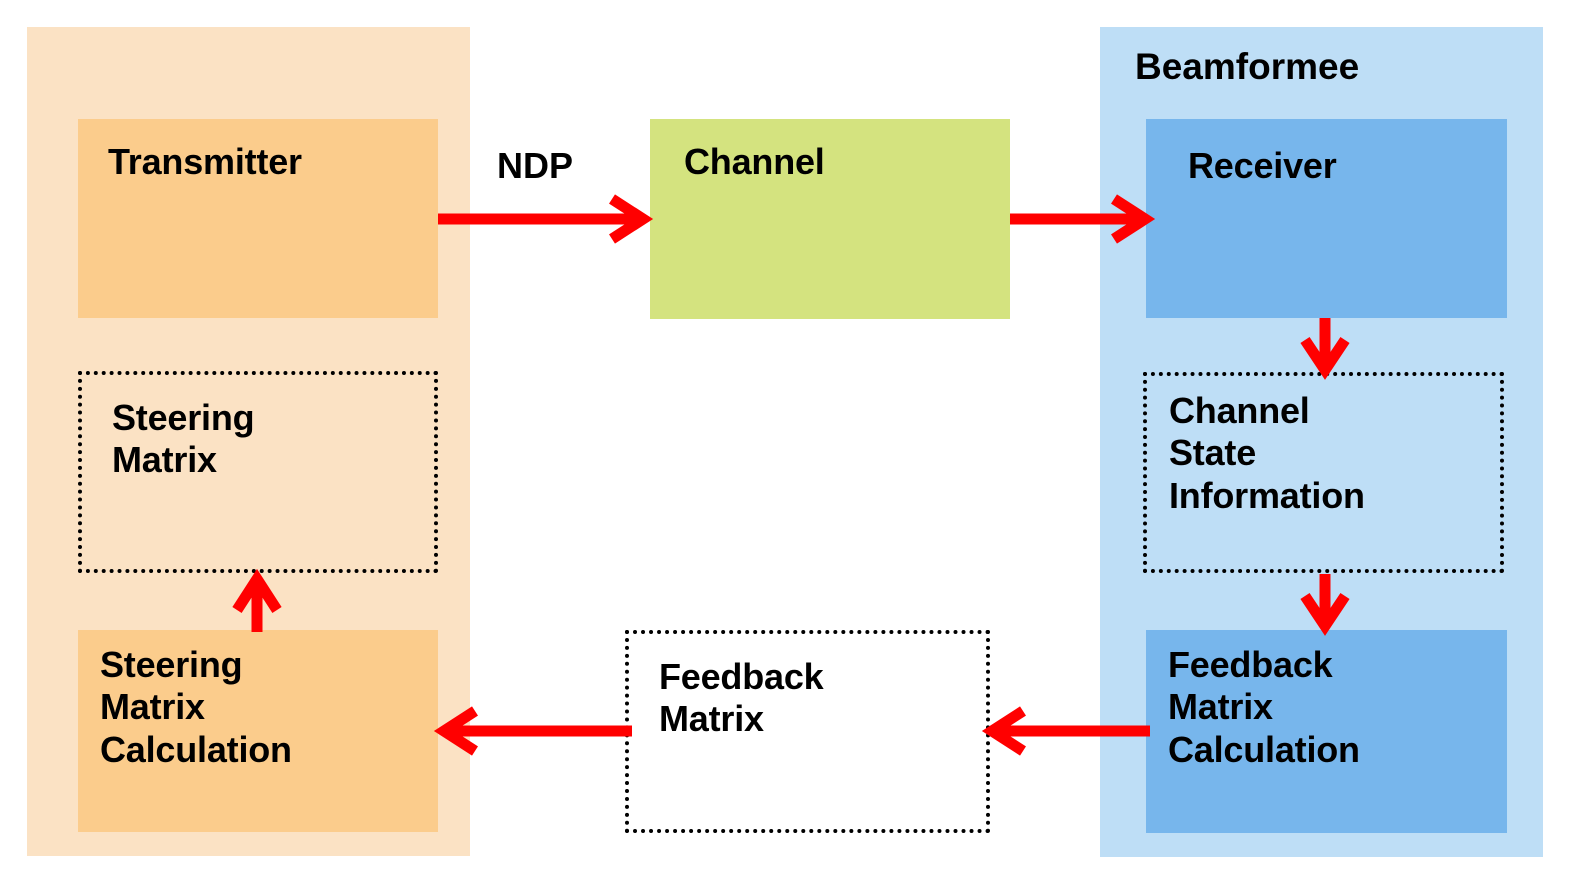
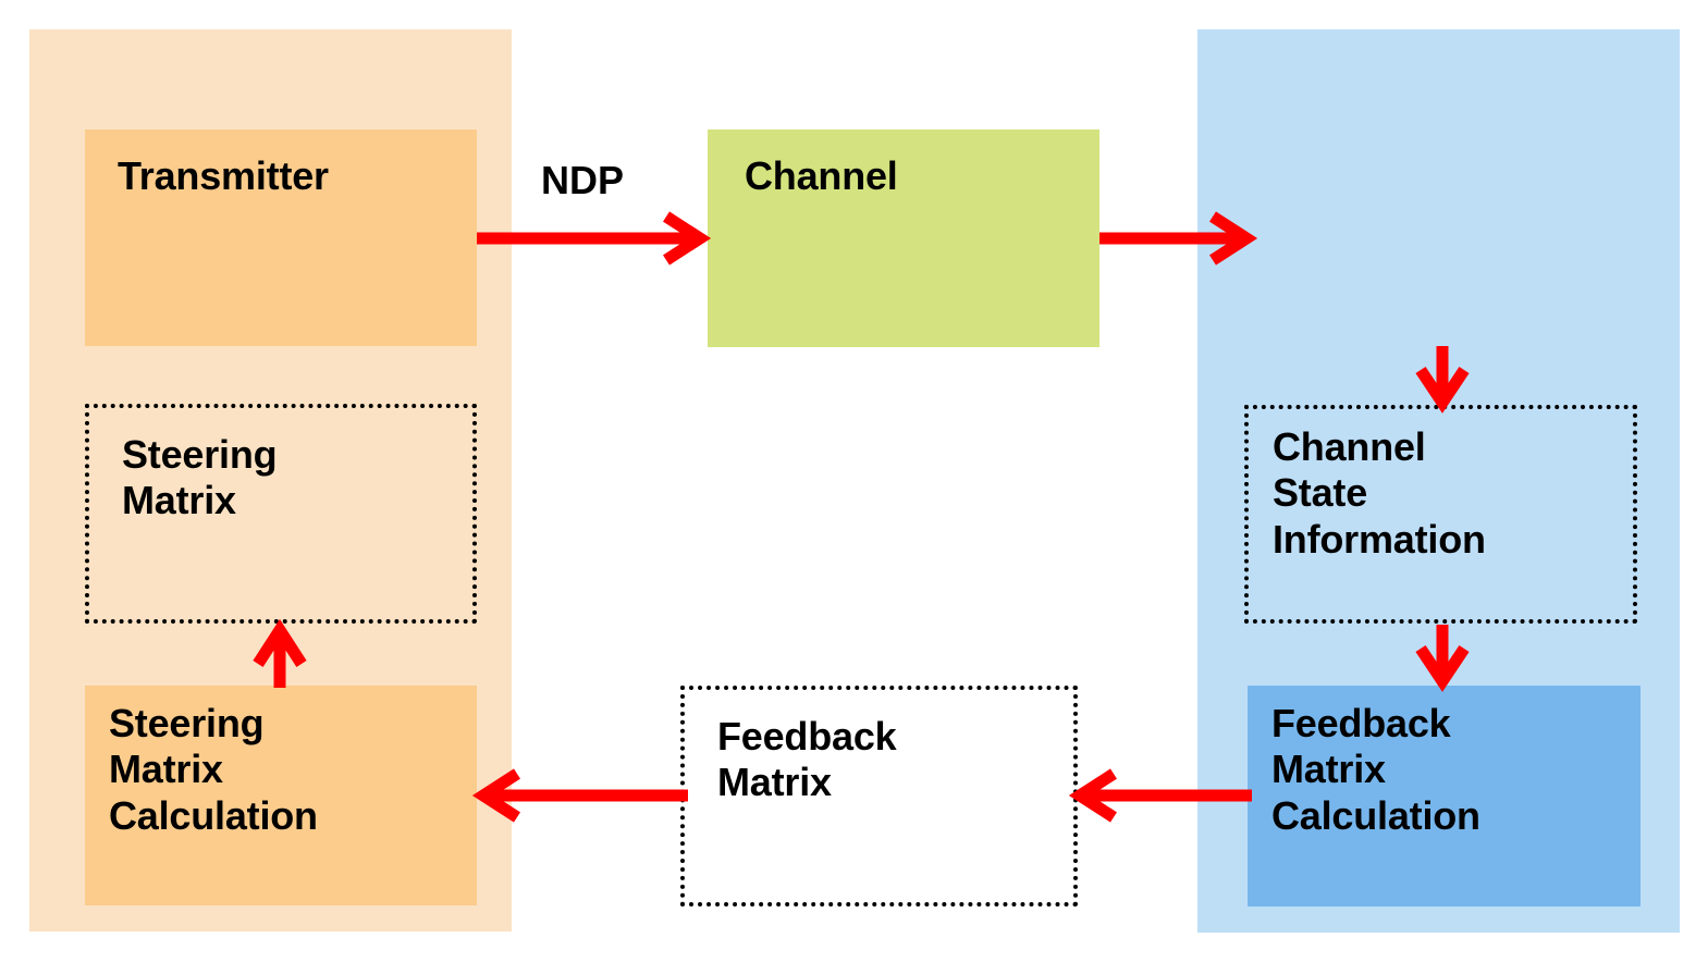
  Transmitter
  Steering
  Matrix
  Steering
  Matrix
  Calculation
  Channel
  Feedback
  Matrix
- Beamformee
- Receiver
  Channel
  State
  Information
  Feedback
  Matrix
  Calculation
  NDP
